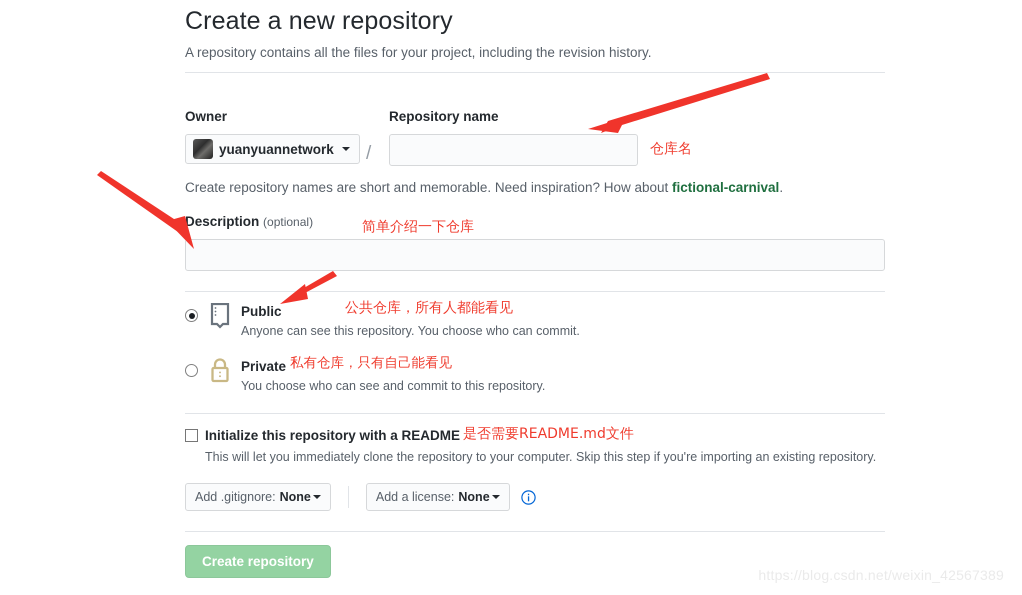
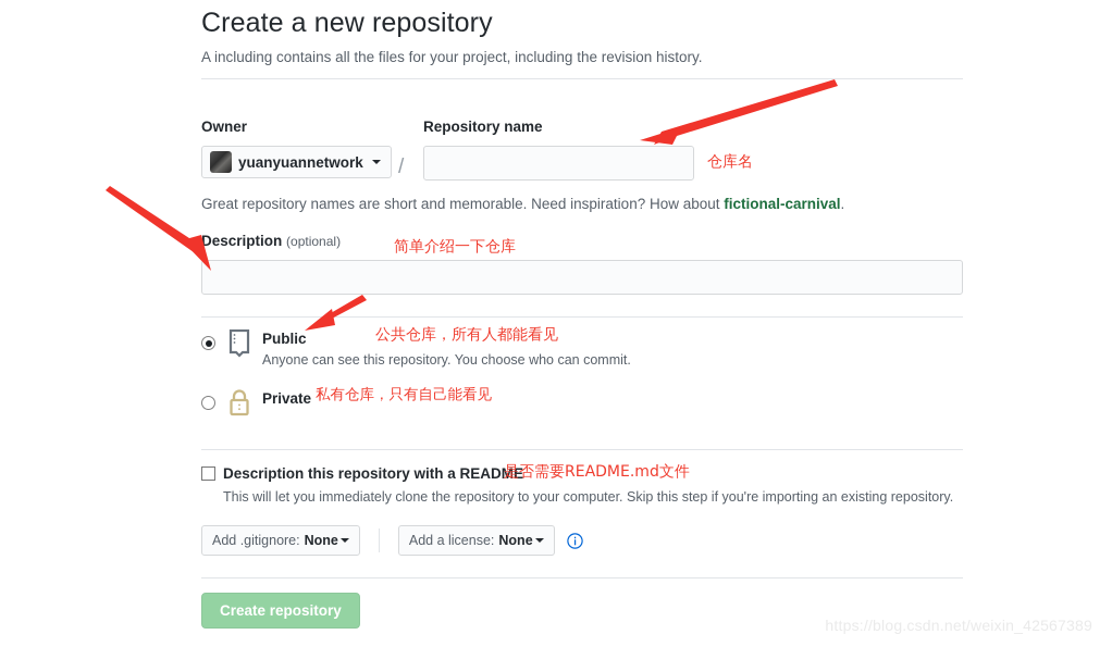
  Create a new repository
- A repository contains all the files for your project, including the revision history.
+ A including contains all the files for your project, including the revision history.
  Owner
  yuanyuannetwork
  /
  Repository name
- Create repository names are short and memorable. Need inspiration? How about fictional-carnival.
+ Great repository names are short and memorable. Need inspiration? How about fictional-carnival.
  Description (optional)
  Public
  Anyone can see this repository. You choose who can commit.
  Private
- You choose who can see and commit to this repository.
- Initialize this repository with a README
+ Description this repository with a README
  This will let you immediately clone the repository to your computer. Skip this step if you're importing an existing repository.
  Add .gitignore:
  None
  Add a license:
  None
  Create repository
  仓库名
  简单介绍一下仓库
  公共仓库，所有人都能看见
  私有仓库，只有自己能看见
  是否需要README.md文件
